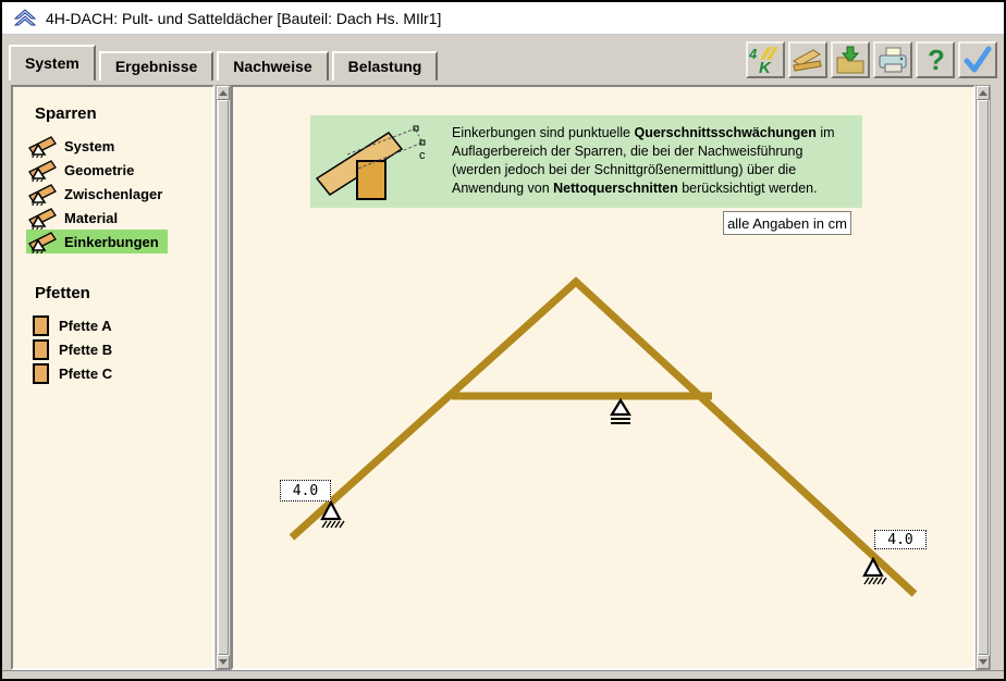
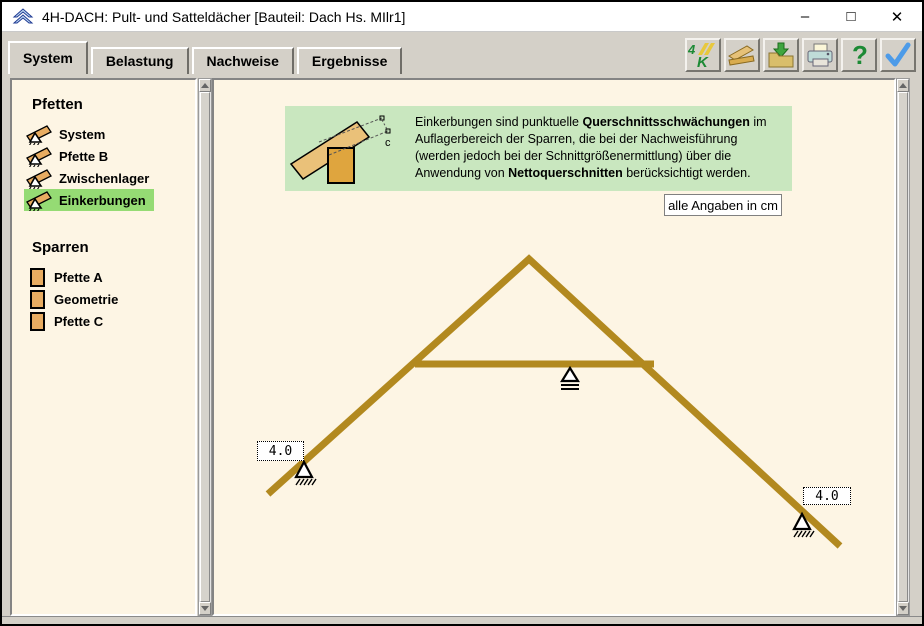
  4H-DACH: Pult- und Satteldächer [Bauteil: Dach Hs. MIlr1]
+ –
+ □
+ ✕
  System
- Ergebnisse
+ Belastung
  Nachweise
- Belastung
+ Ergebnisse
  4
  K
  ?
- Sparren
+ Pfetten
  System
- Geometrie
+ Pfette B
  Zwischenlager
- Material
  Einkerbungen
- Pfetten
+ Sparren
  Pfette A
- Pfette B
+ Geometrie
  Pfette C
  c
  Einkerbungen sind punktuelle Querschnittsschwächungen im Auflagerbereich der Sparren, die bei der Nachweisführung (werden jedoch bei der Schnittgrößenermittlung) über die Anwendung von Nettoquerschnitten berücksichtigt werden.
  alle Angaben in cm
  4.0
  4.0
